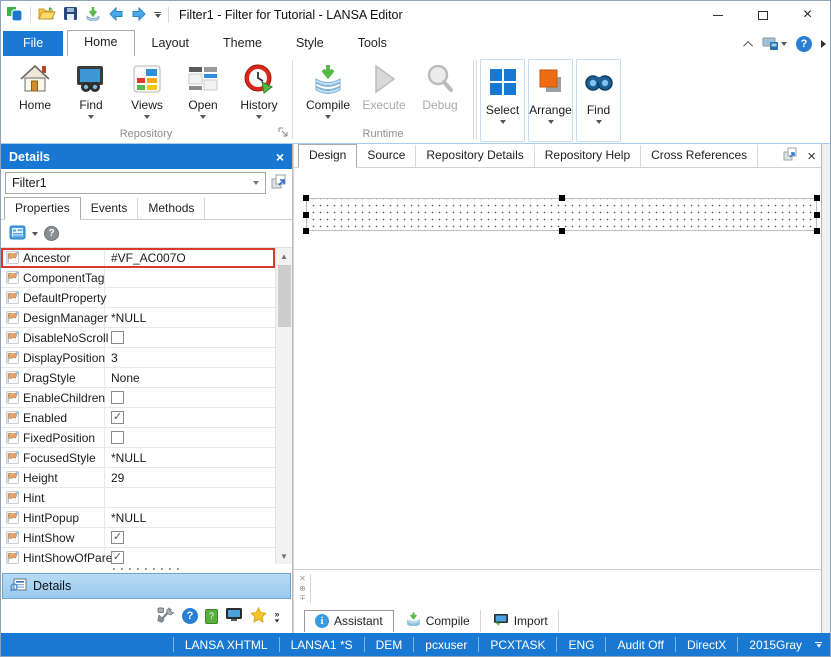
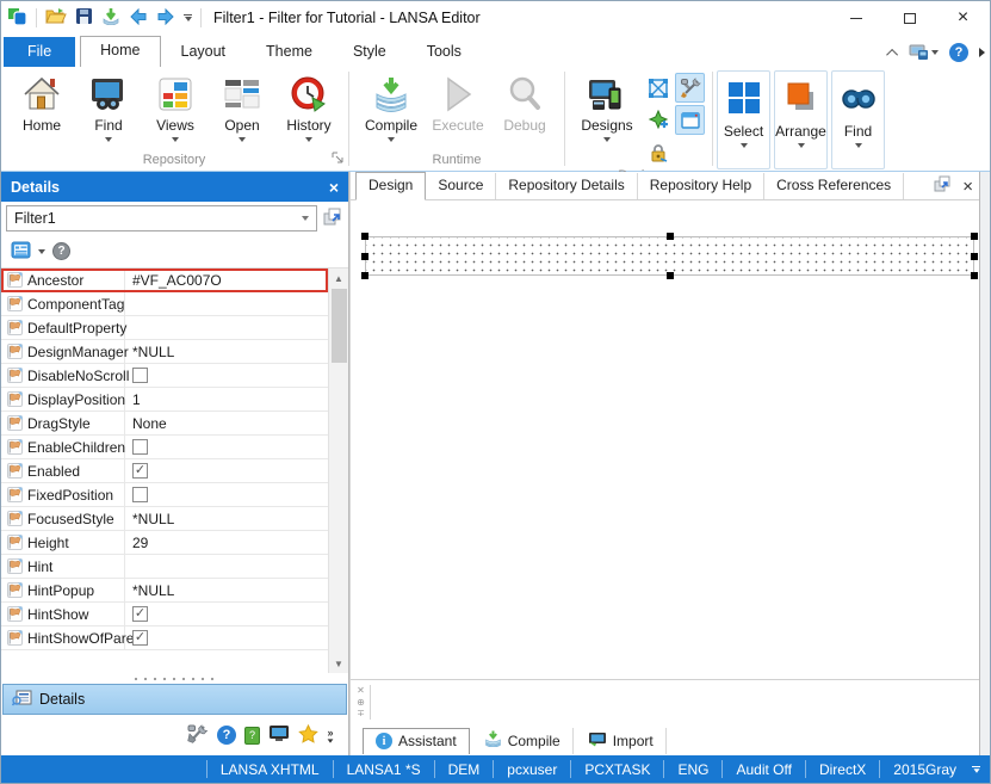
  Filter1 - Filter for Tutorial - LANSA Editor
  ×
  File
  Home
  Layout
  Theme
  Style
  Tools
  ?
  Home
  Find
  Views
  Open
  History
  Repository
  Compile
  Execute
  Debug
  Runtime
+ Designs
  Select
  Arrange
  Find
  Details
  ×
  Filter1
- Properties
- Events
- Methods
  ?
  Ancestor
  #VF_AC007O
  ComponentTag
  DefaultProperty
  DesignManage
  *NULL
  DisableNoScrol
  DisplayPosition
- 3
+ 1
  DragStyle
  None
  EnableChildren
  Enabled
  ✓
  FixedPosition
  FocusedStyle
  *NULL
  Height
  29
  Hint
  HintPopup
  *NULL
  HintShow
  ✓
  HintShowOfPar
  ✓
  ▲
  ▼
  Details
  ?
  ?
  »
  Design
  Source
  Repository Details
  Repository Help
  Cross References
  ×
  ✕
  ⊕
  ∓
  i
  Assistant
  Compile
  Import
  LANSA XHTML
  LANSA1 *S
  DEM
  pcxuser
  PCXTASK
  ENG
  Audit Off
  DirectX
  2015Gray
